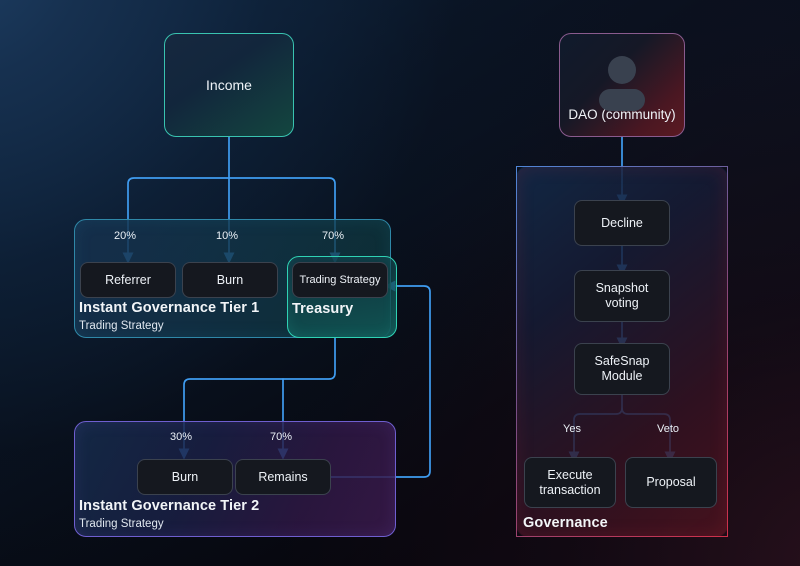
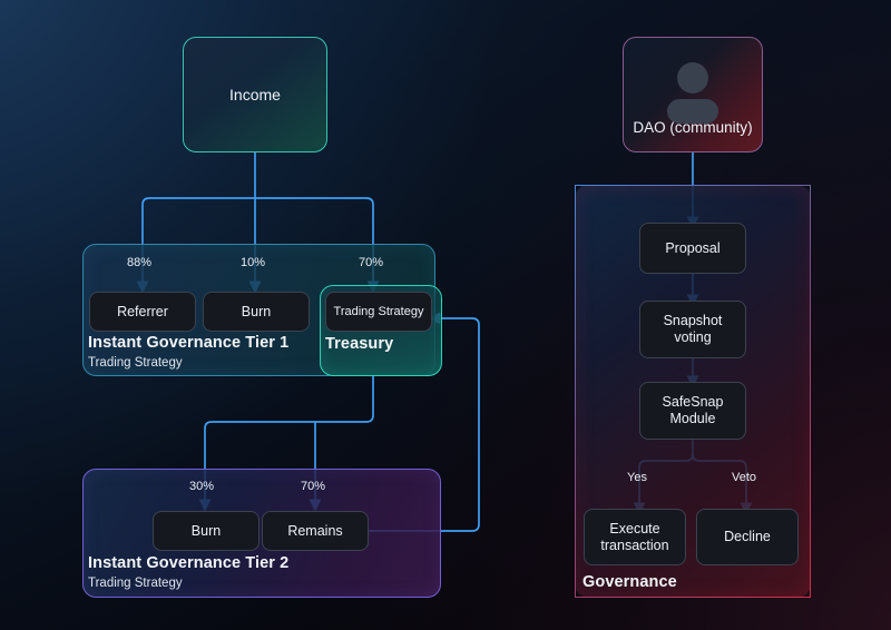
  Income
  Referrer
  Burn
  Instant Governance Tier 1
  Trading Strategy
  Trading Strategy
  Treasury
- 20%
+ 88%
  10%
  70%
  Burn
  Remains
  Instant Governance Tier 2
  Trading Strategy
  30%
  70%
  DAO (community)
- Decline
+ Proposal
  Snapshot
  voting
  SafeSnap
  Module
  Execute
  transaction
- Proposal
+ Decline
  Yes
  Veto
  Governance
